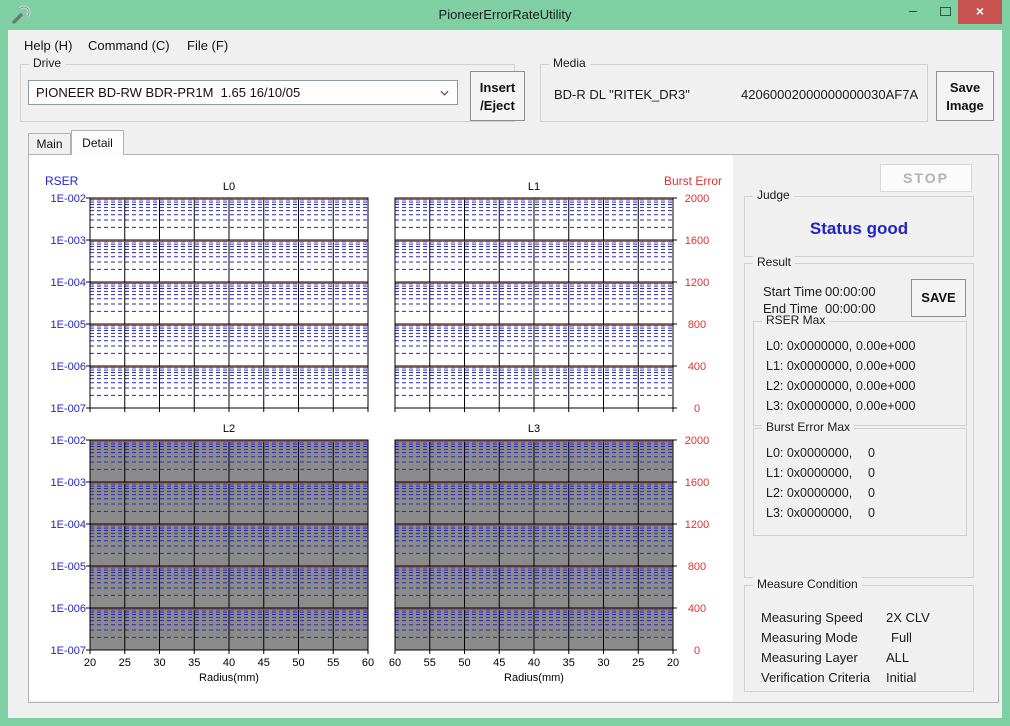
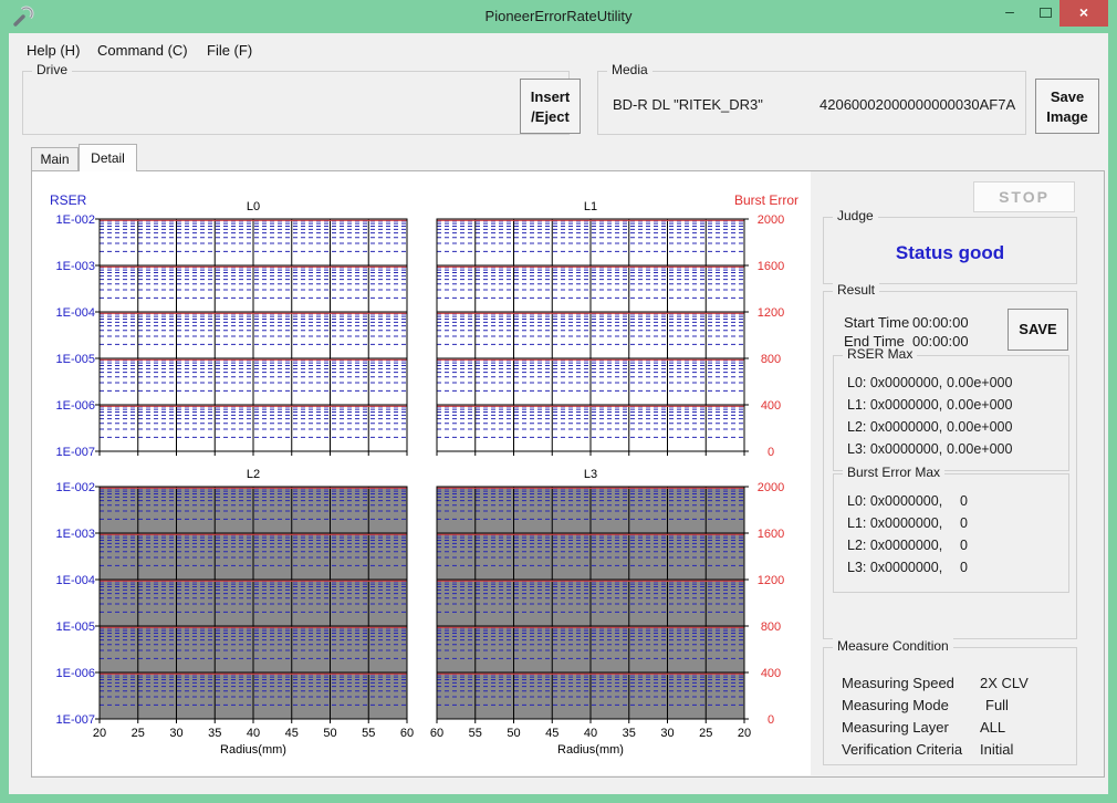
  PioneerErrorRateUtility
  –
  ×
  Help (H)
  Command (C)
  File (F)
  Drive
- PIONEER BD-RW BDR-PR1M 1.65 16/10/05
  Insert
  /Eject
  Media
  BD-R DL "RITEK_DR3"
  42060002000000000030AF7A
  Save
  Image
  Main
  Detail
  RSER
  Burst Error
  L0
  1E-002
  1E-003
  1E-004
  1E-005
  1E-006
  1E-007
  L1
  2000
  1600
  1200
  800
  400
  0
  L2
  1E-002
  1E-003
  1E-004
  1E-005
  1E-006
  1E-007
  20
  25
  30
  35
  40
  45
  50
  55
  60
  Radius(mm)
  L3
  2000
  1600
  1200
  800
  400
  0
  60
  55
  50
  45
  40
  35
  30
  25
  20
  Radius(mm)
  STOP
  Judge
  Status good
  Result
  Start Time
  00:00:00
  End Time
  00:00:00
  SAVE
  RSER Max
  L0: 0x0000000,
  0.00e+000
  L1: 0x0000000,
  0.00e+000
  L2: 0x0000000,
  0.00e+000
  L3: 0x0000000,
  0.00e+000
  Burst Error Max
  L0: 0x0000000,
  0
  L1: 0x0000000,
  0
  L2: 0x0000000,
  0
  L3: 0x0000000,
  0
  Measure Condition
  Measuring Speed
  2X CLV
  Measuring Mode
  Full
  Measuring Layer
  ALL
  Verification Criteria
  Initial
